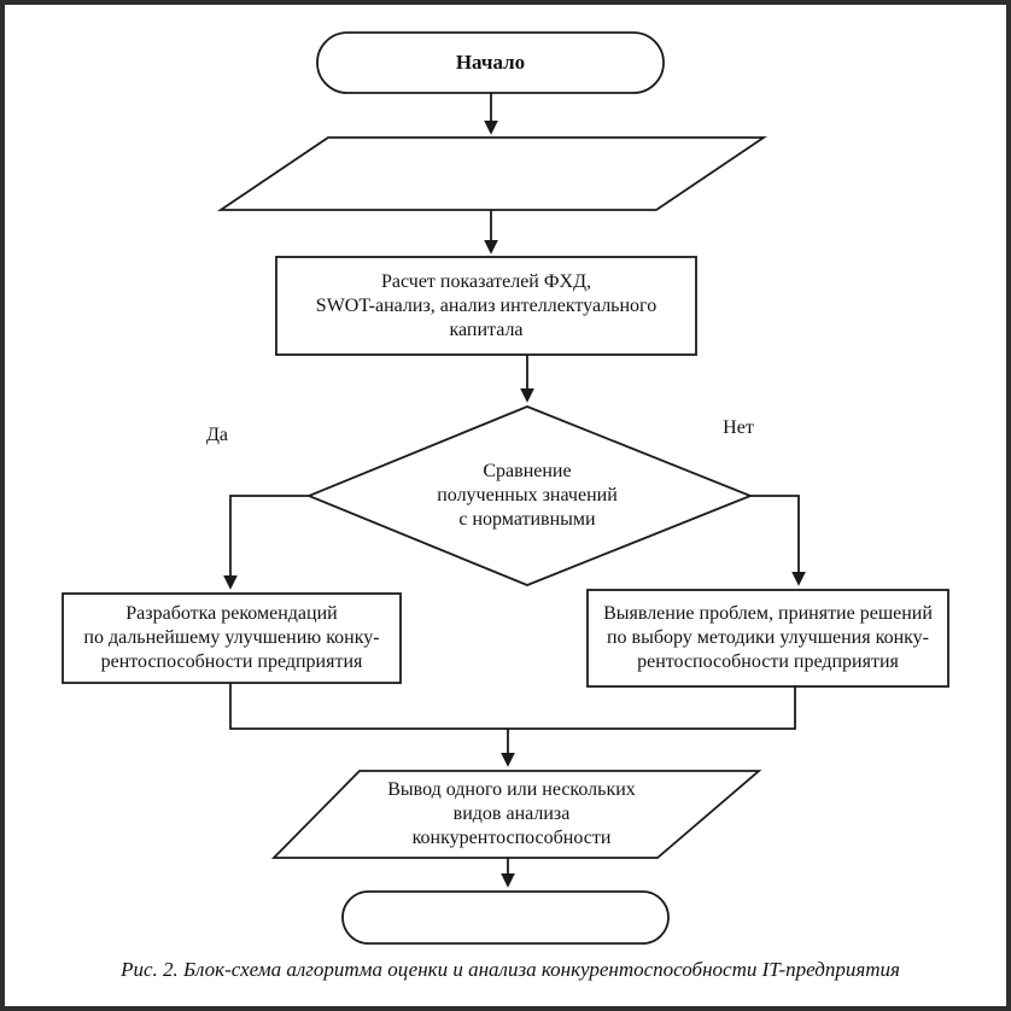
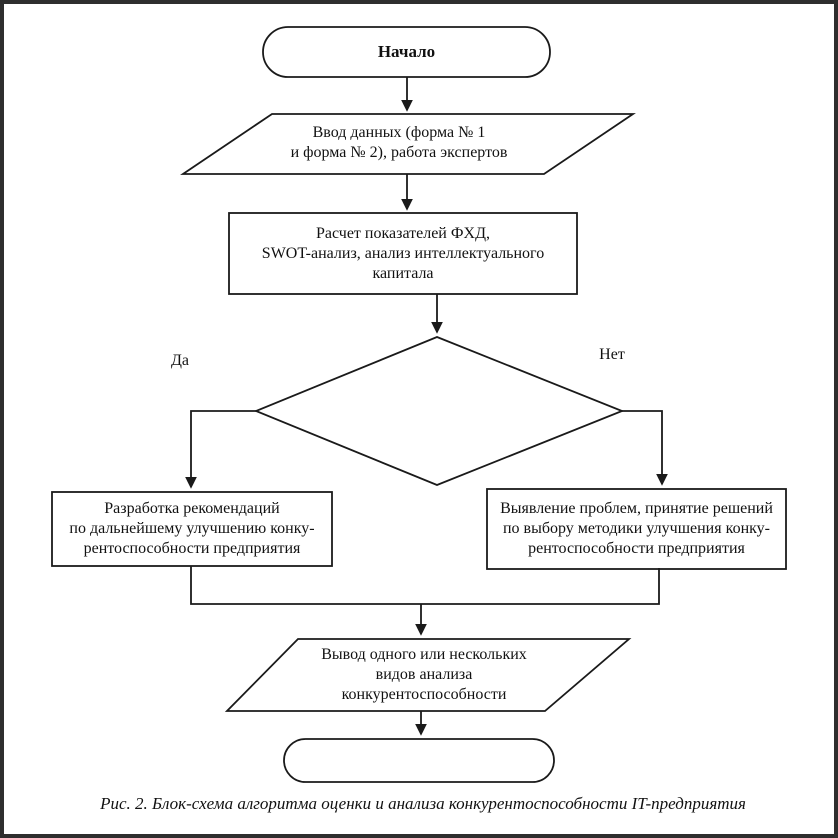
  Начало
+ Ввод данных (форма № 1
+ и форма № 2), работа экспертов
  Расчет показателей ФХД,
  SWOT-анализ, анализ интеллектуального
  капитала
- Сравнение
- полученных значений
- с нормативными
  Да
  Нет
  Разработка рекомендаций
  по дальнейшему улучшению конку-
  рентоспособности предприятия
  Выявление проблем, принятие решений
  по выбору методики улучшения конку-
  рентоспособности предприятия
  Вывод одного или нескольких
  видов анализа
  конкурентоспособности
  Рис. 2. Блок-схема алгоритма оценки и анализа конкурентоспособности IT-предприятия
